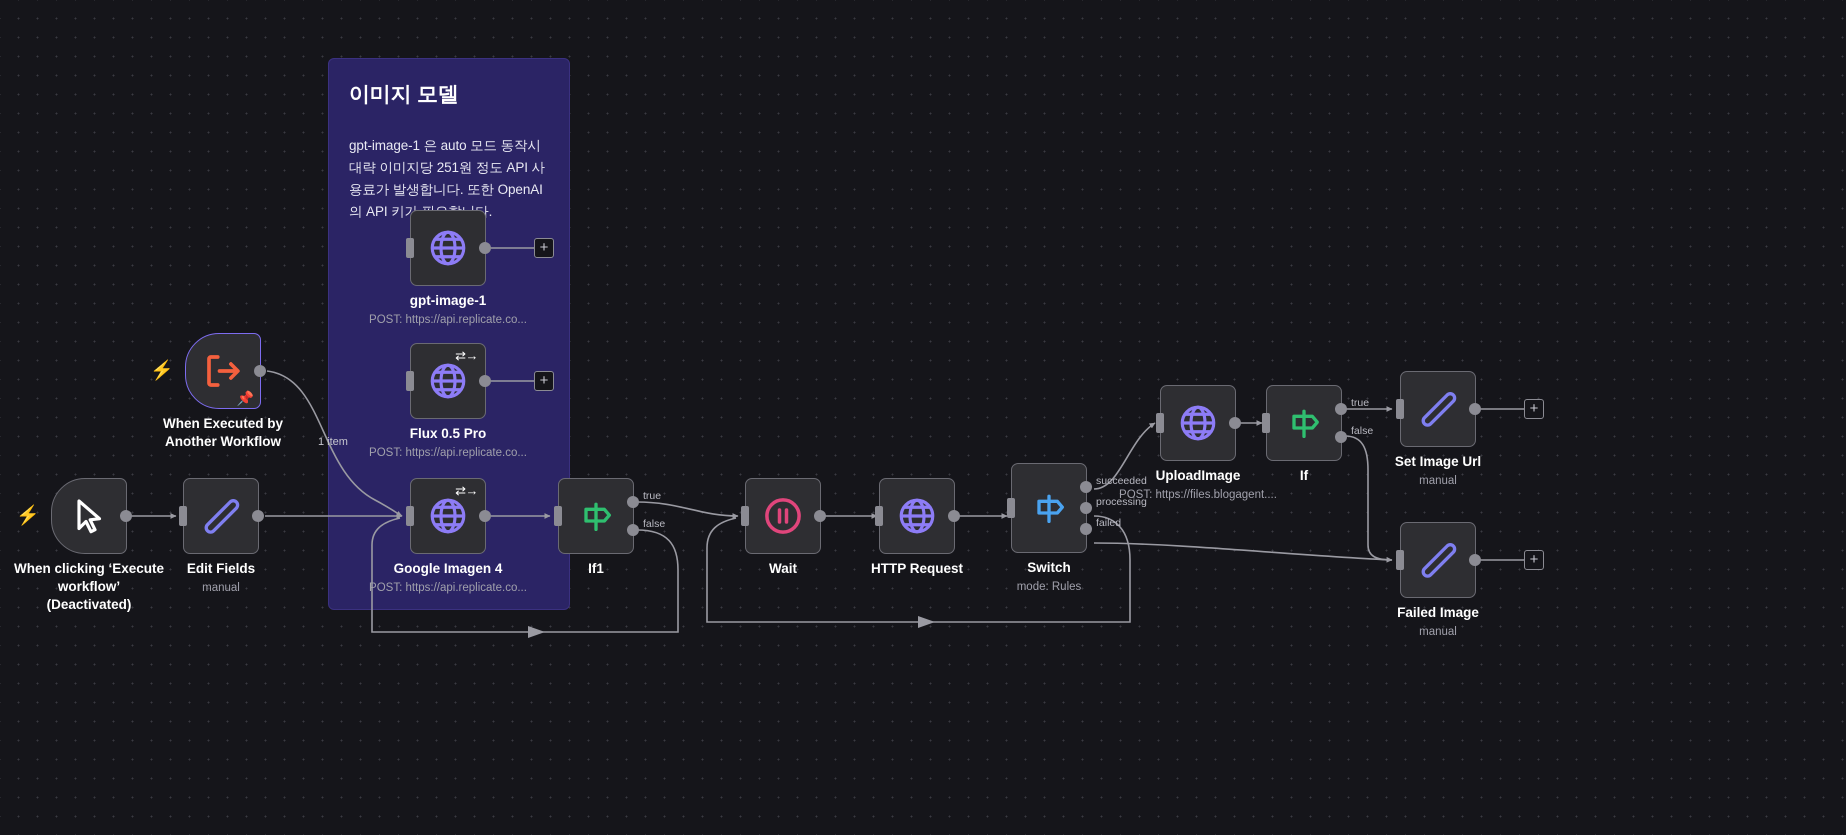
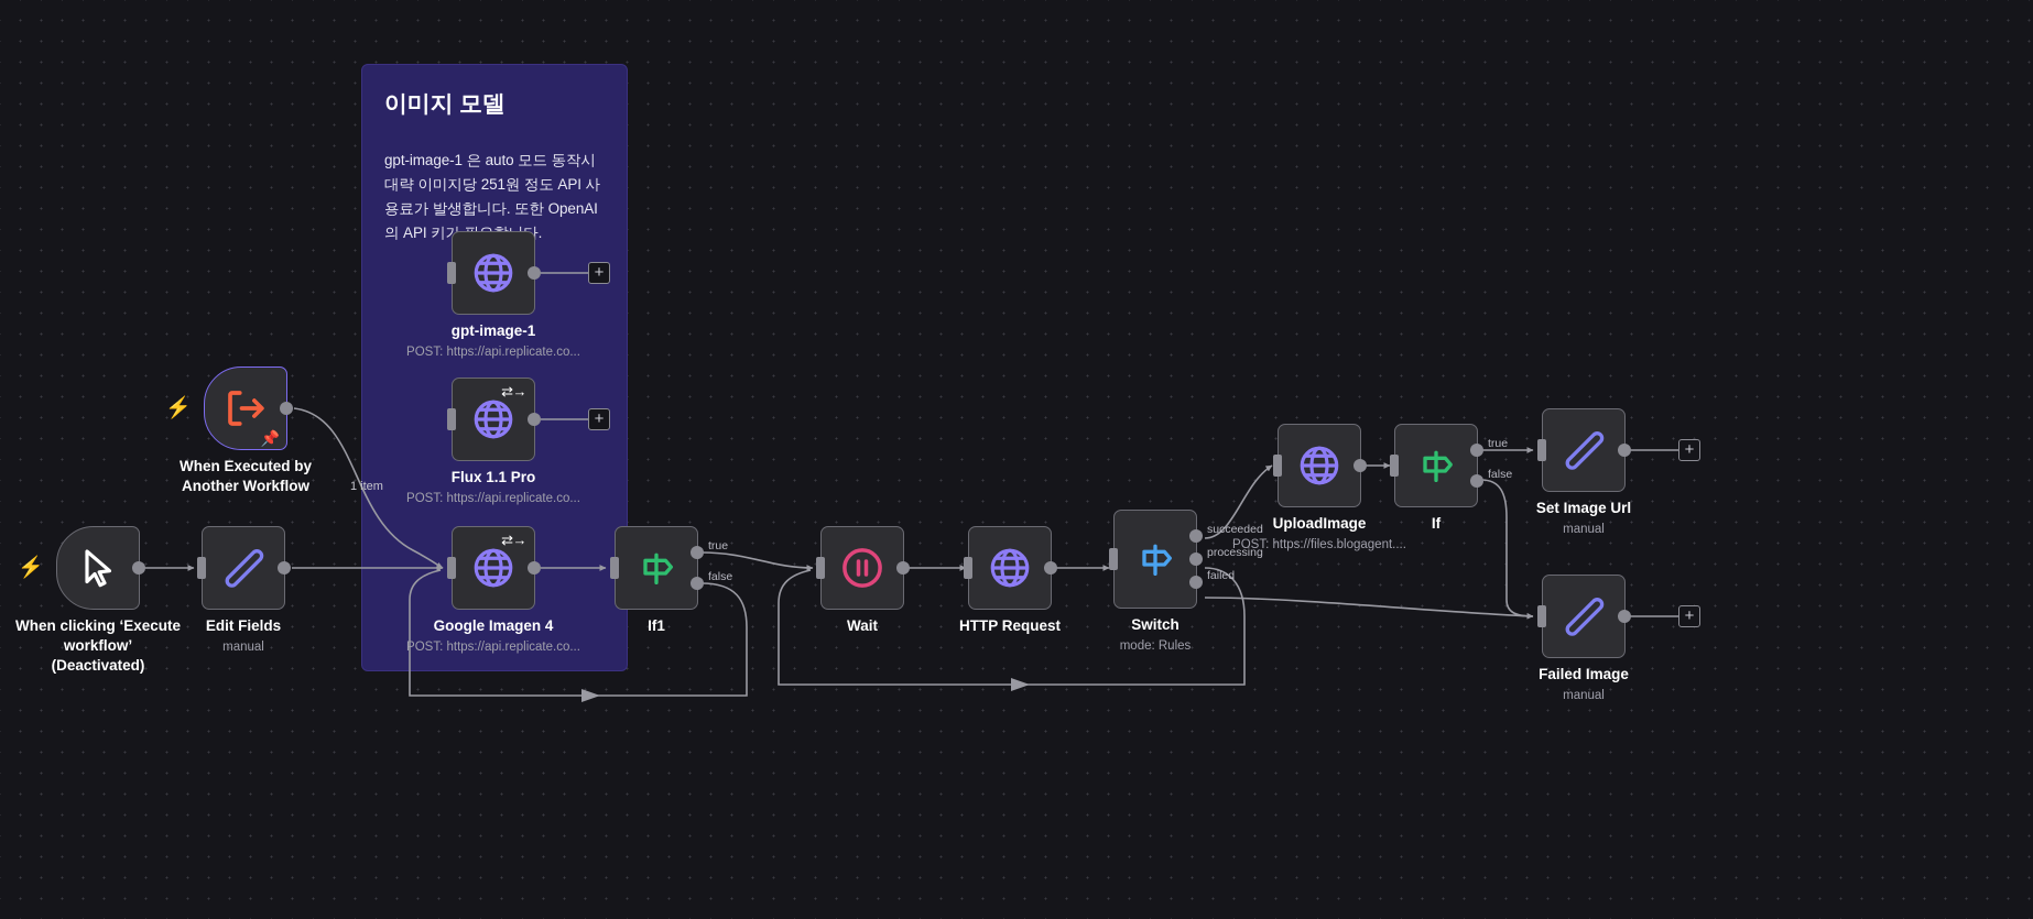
  이미지 모델
  gpt-image-1 은 auto 모드 동작시 대략 이미지당 251원 정도 API 사용료가 발생합니다. 또한 OpenAI 의 API 키.
  ⚡
  📌
  When Executed by
  Another Workflow
  ⚡
  When clicking ‘Execute
  workflow’
  (Deactivated)
  Edit Fields
  manual
  gpt-image-1
  POST: https://api.replicate.co...
  +
  ⇄→
- Flux 0.5 Pro
+ Flux 1.1 Pro
  POST: https://api.replicate.co...
  +
  ⇄→
  Google Imagen 4
  POST: https://api.replicate.co...
  true
  false
  If1
  Wait
  HTTP Request
  succeeded
  processing
  failed
  Switch
  mode: Rules
  UploadImage
  POST: https://files.blogagent....
  true
  false
  If
  Set Image Url
  manual
  +
  Failed Image
  manual
  +
  1 item
